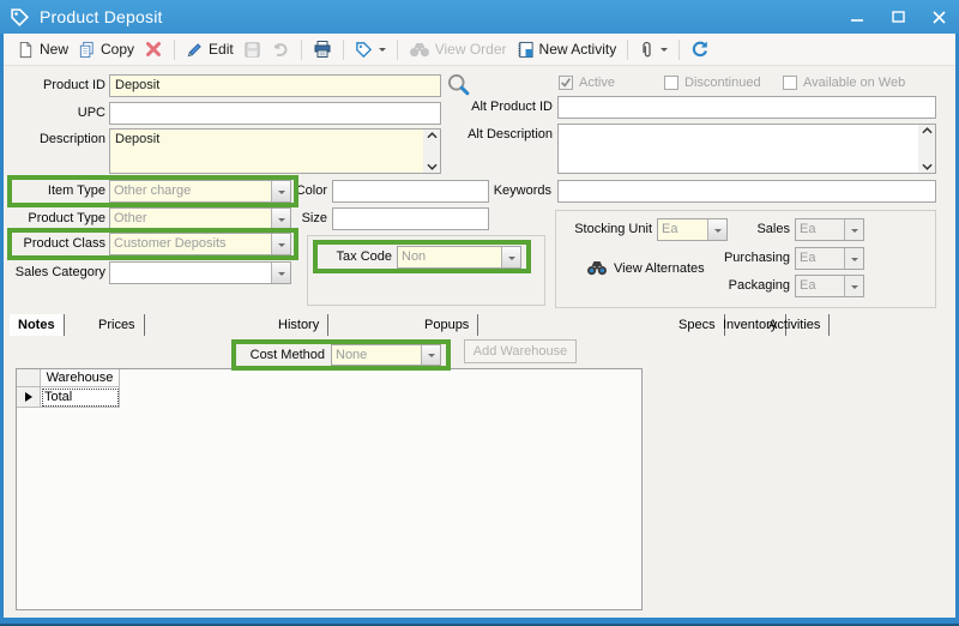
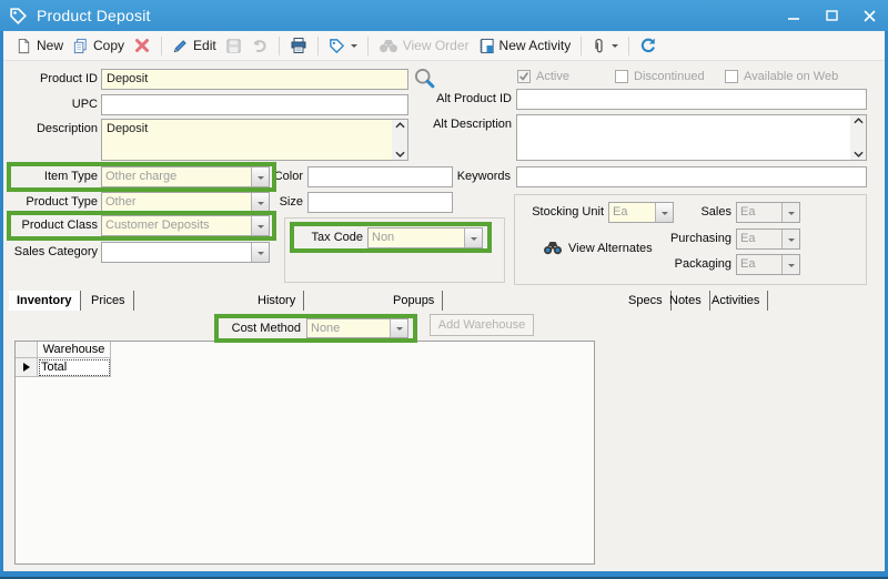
  Product Deposit
  New
  Copy
  Edit
  View Order
  New Activity
  Product ID
  Deposit
  UPC
  Description
  Deposit
  Active
  Discontinued
  Available on Web
  Alt Product ID
  Alt Description
  Item Type
  Other charge
  Product Type
  Other
  Product Class
  Customer Deposits
  Sales Category
  Color
  Size
  Keywords
  Tax Code
  Non
  Stocking Unit
  Ea
  Sales
  Ea
  Purchasing
  Ea
  Packaging
  Ea
  View Alternates
- Notes
+ Inventory
  Prices
  History
  Popups
  Specs
- Inventory
+ Notes
  Activities
  Cost Method
  None
  Add Warehouse
  Warehouse
  Total
